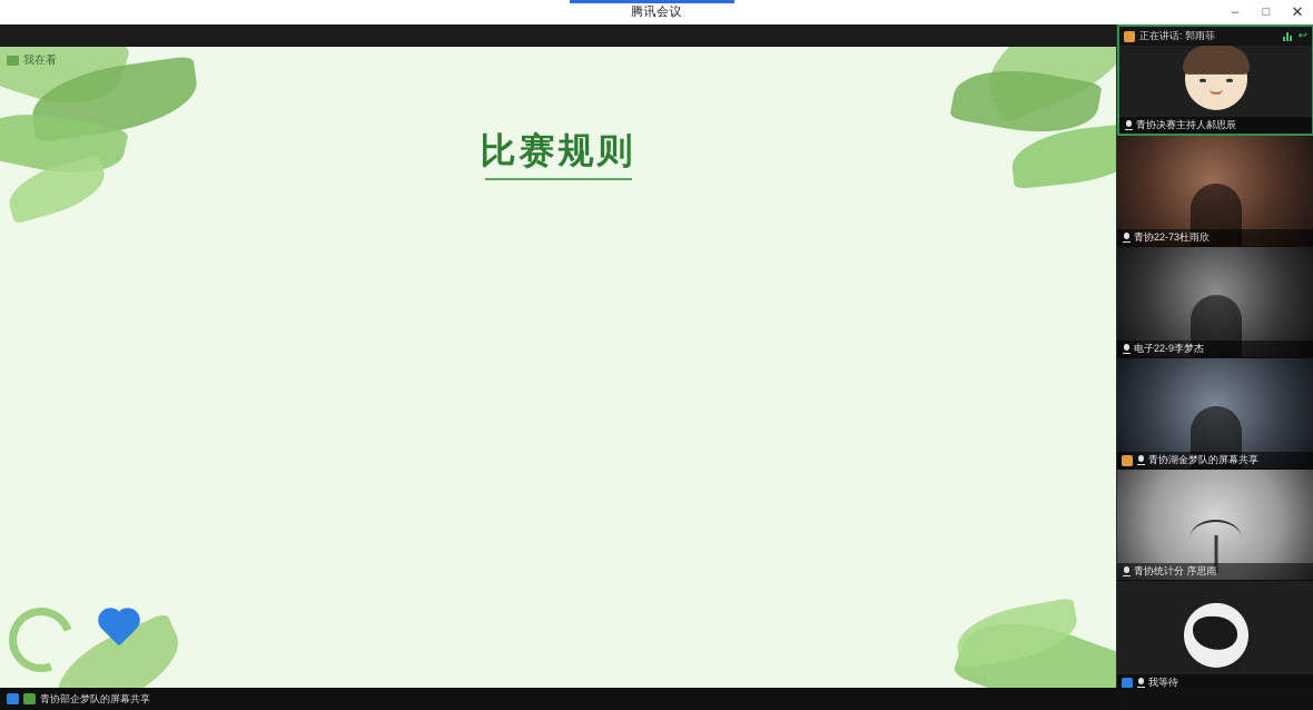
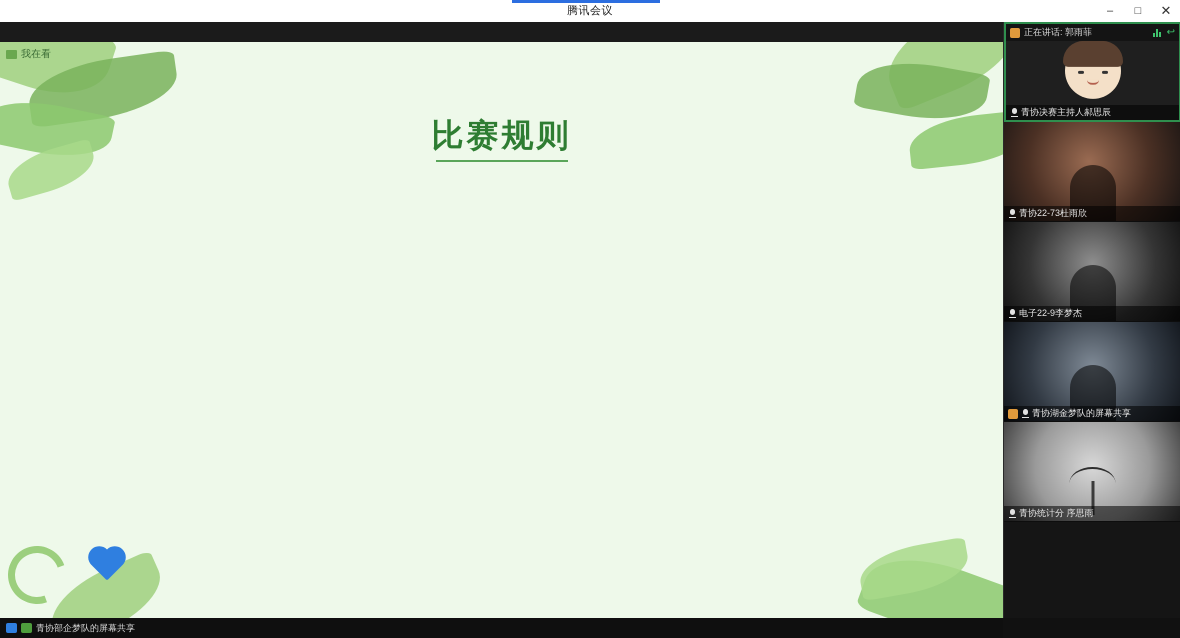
  腾讯会议
  –
  □
  ✕
  我在看
  比赛规则
  正在讲话: 郭雨菲
  ↩
  青协决赛主持人郝思辰
  青协22-73杜雨欣
  电子22-9李梦杰
  青协湖金梦队的屏幕共享
  青协统计分 序思雨
- 我等待
  青协部企梦队的屏幕共享
